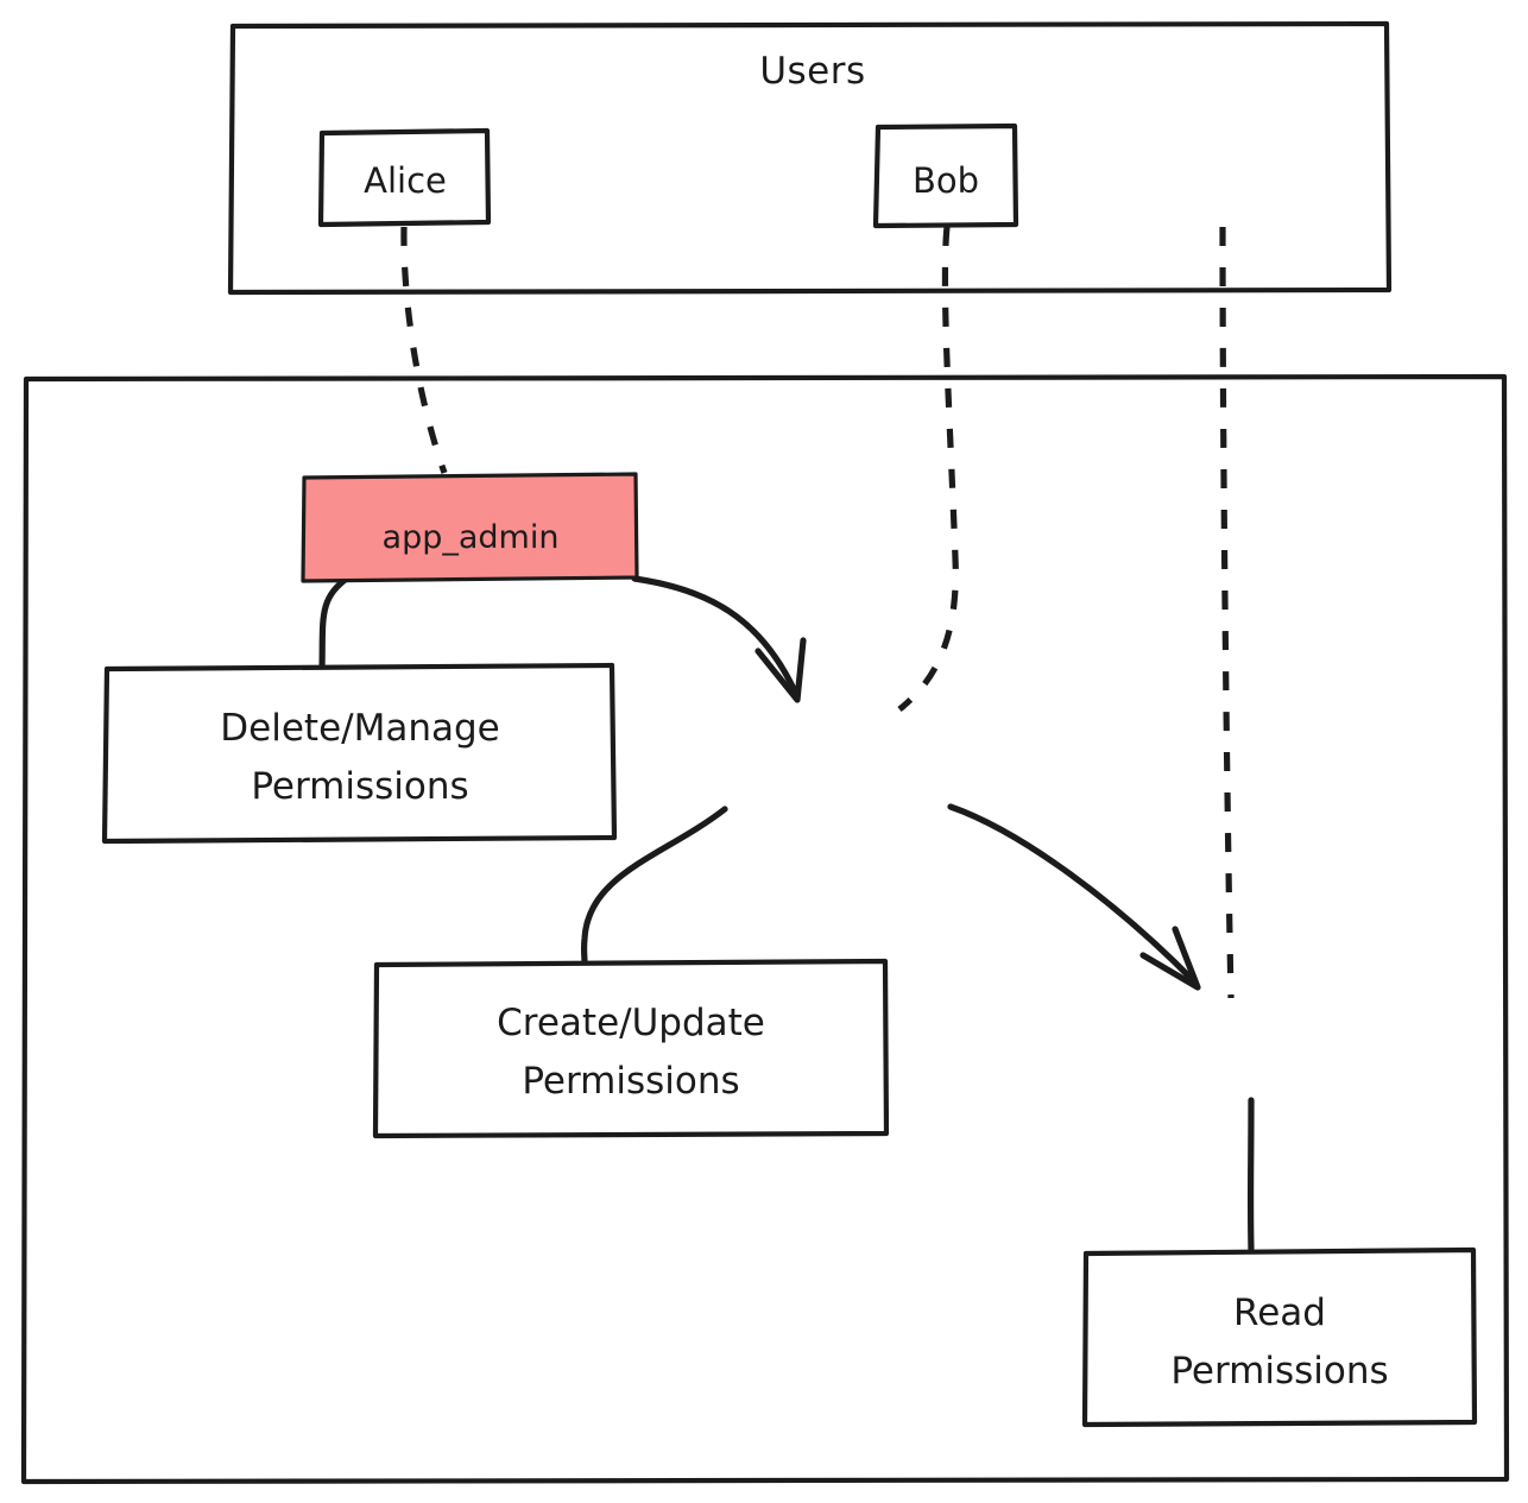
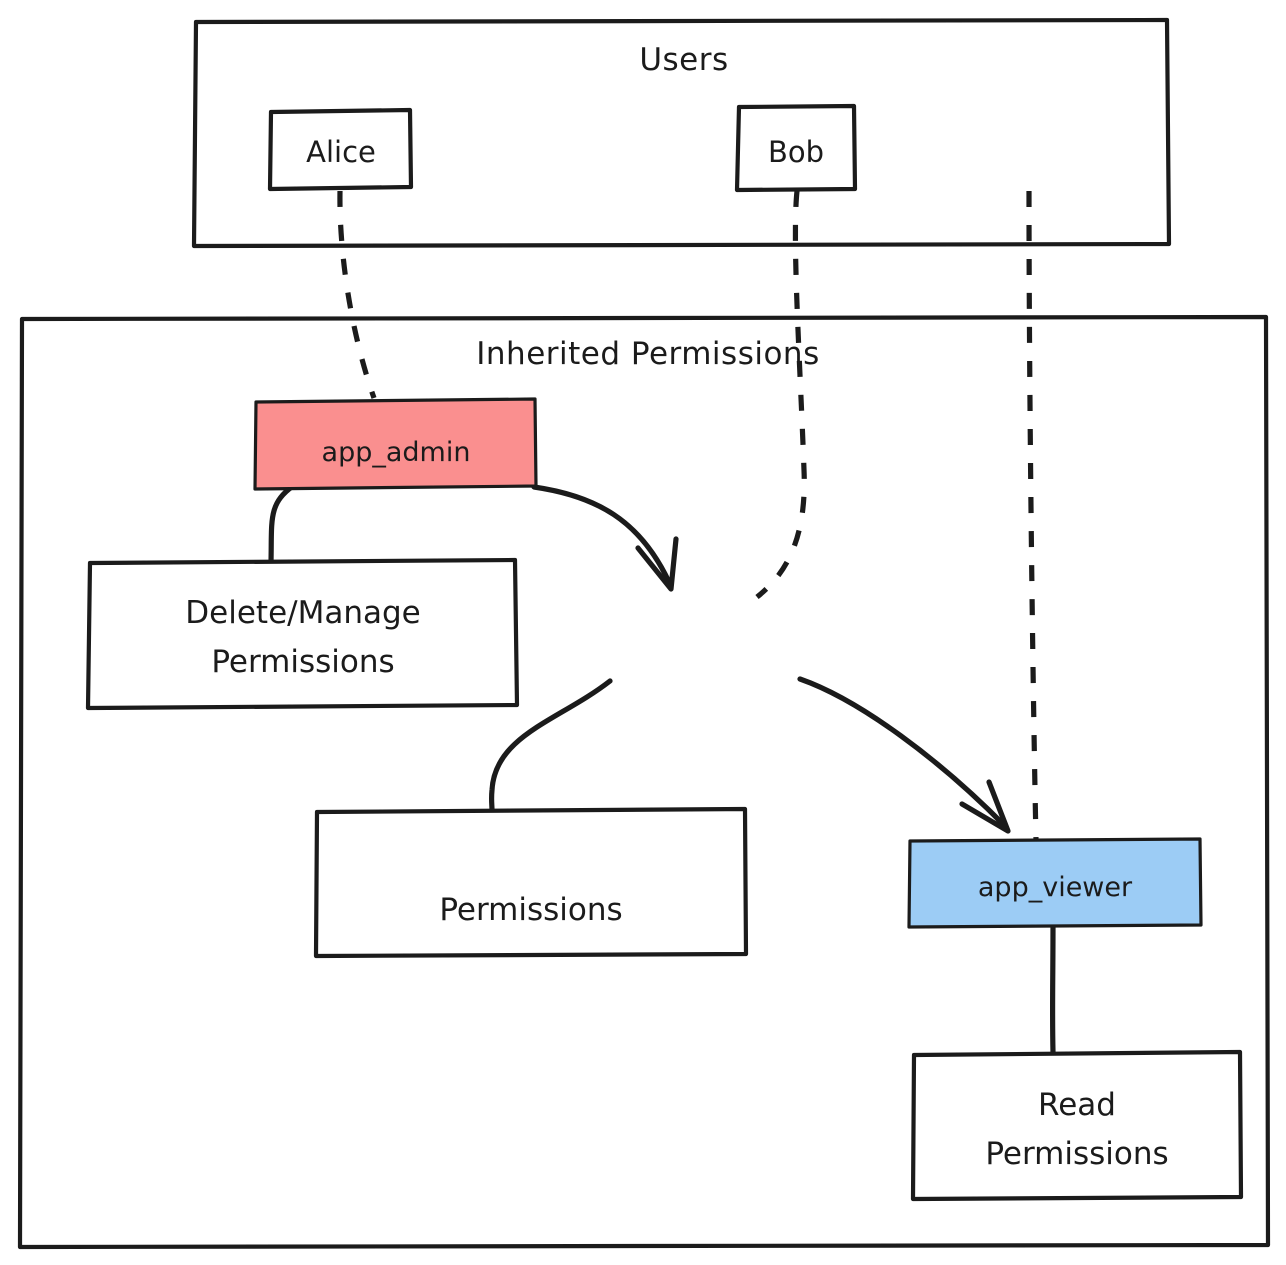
  Users
+ Inherited Permissions
  Alice
  Bob
  app_admin
+ app_viewer
  Delete/Manage
  Permissions
- Create/Update
  Permissions
  Read
  Permissions
